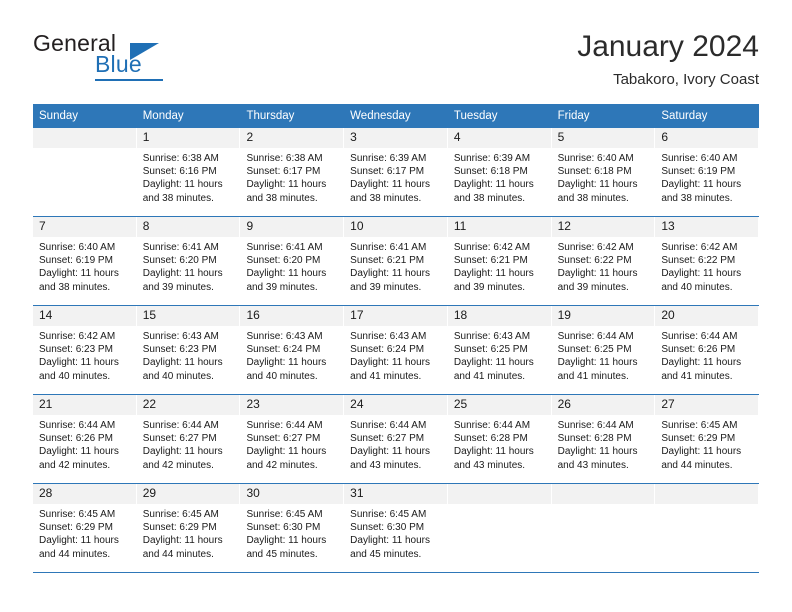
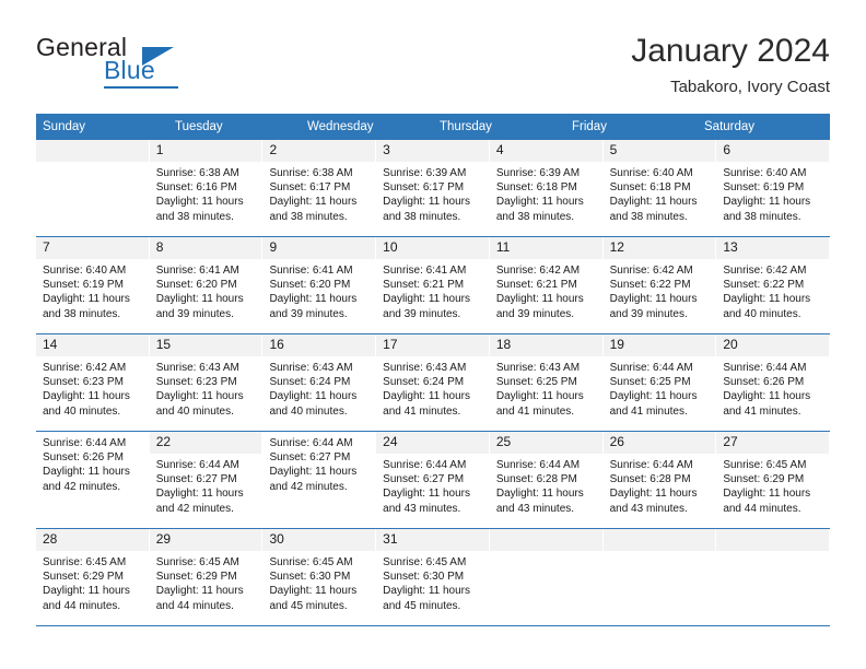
  General
  Blue
  January 2024
  Tabakoro, Ivory Coast
  Sunday
- Monday
- Thursday
+ Tuesday
  Wednesday
- Tuesday
+ Thursday
  Friday
  Saturday
  1
  Sunrise: 6:38 AM
  Sunset: 6:16 PM
  Daylight: 11 hours
  and 38 minutes.
  2
  Sunrise: 6:38 AM
  Sunset: 6:17 PM
  Daylight: 11 hours
  and 38 minutes.
  3
  Sunrise: 6:39 AM
  Sunset: 6:17 PM
  Daylight: 11 hours
  and 38 minutes.
  4
  Sunrise: 6:39 AM
  Sunset: 6:18 PM
  Daylight: 11 hours
  and 38 minutes.
  5
  Sunrise: 6:40 AM
  Sunset: 6:18 PM
  Daylight: 11 hours
  and 38 minutes.
  6
  Sunrise: 6:40 AM
  Sunset: 6:19 PM
  Daylight: 11 hours
  and 38 minutes.
  7
  Sunrise: 6:40 AM
  Sunset: 6:19 PM
  Daylight: 11 hours
  and 38 minutes.
  8
  Sunrise: 6:41 AM
  Sunset: 6:20 PM
  Daylight: 11 hours
  and 39 minutes.
  9
  Sunrise: 6:41 AM
  Sunset: 6:20 PM
  Daylight: 11 hours
  and 39 minutes.
  10
  Sunrise: 6:41 AM
  Sunset: 6:21 PM
  Daylight: 11 hours
  and 39 minutes.
  11
  Sunrise: 6:42 AM
  Sunset: 6:21 PM
  Daylight: 11 hours
  and 39 minutes.
  12
  Sunrise: 6:42 AM
  Sunset: 6:22 PM
  Daylight: 11 hours
  and 39 minutes.
  13
  Sunrise: 6:42 AM
  Sunset: 6:22 PM
  Daylight: 11 hours
  and 40 minutes.
  14
  Sunrise: 6:42 AM
  Sunset: 6:23 PM
  Daylight: 11 hours
  and 40 minutes.
  15
  Sunrise: 6:43 AM
  Sunset: 6:23 PM
  Daylight: 11 hours
  and 40 minutes.
  16
  Sunrise: 6:43 AM
  Sunset: 6:24 PM
  Daylight: 11 hours
  and 40 minutes.
  17
  Sunrise: 6:43 AM
  Sunset: 6:24 PM
  Daylight: 11 hours
  and 41 minutes.
  18
  Sunrise: 6:43 AM
  Sunset: 6:25 PM
  Daylight: 11 hours
  and 41 minutes.
  19
  Sunrise: 6:44 AM
  Sunset: 6:25 PM
  Daylight: 11 hours
  and 41 minutes.
  20
  Sunrise: 6:44 AM
  Sunset: 6:26 PM
  Daylight: 11 hours
  and 41 minutes.
- 21
  Sunrise: 6:44 AM
  Sunset: 6:26 PM
  Daylight: 11 hours
  and 42 minutes.
  22
  Sunrise: 6:44 AM
  Sunset: 6:27 PM
  Daylight: 11 hours
  and 42 minutes.
- 23
  Sunrise: 6:44 AM
  Sunset: 6:27 PM
  Daylight: 11 hours
  and 42 minutes.
  24
  Sunrise: 6:44 AM
  Sunset: 6:27 PM
  Daylight: 11 hours
  and 43 minutes.
  25
  Sunrise: 6:44 AM
  Sunset: 6:28 PM
  Daylight: 11 hours
  and 43 minutes.
  26
  Sunrise: 6:44 AM
  Sunset: 6:28 PM
  Daylight: 11 hours
  and 43 minutes.
  27
  Sunrise: 6:45 AM
  Sunset: 6:29 PM
  Daylight: 11 hours
  and 44 minutes.
  28
  Sunrise: 6:45 AM
  Sunset: 6:29 PM
  Daylight: 11 hours
  and 44 minutes.
  29
  Sunrise: 6:45 AM
  Sunset: 6:29 PM
  Daylight: 11 hours
  and 44 minutes.
  30
  Sunrise: 6:45 AM
  Sunset: 6:30 PM
  Daylight: 11 hours
  and 45 minutes.
  31
  Sunrise: 6:45 AM
  Sunset: 6:30 PM
  Daylight: 11 hours
  and 45 minutes.
